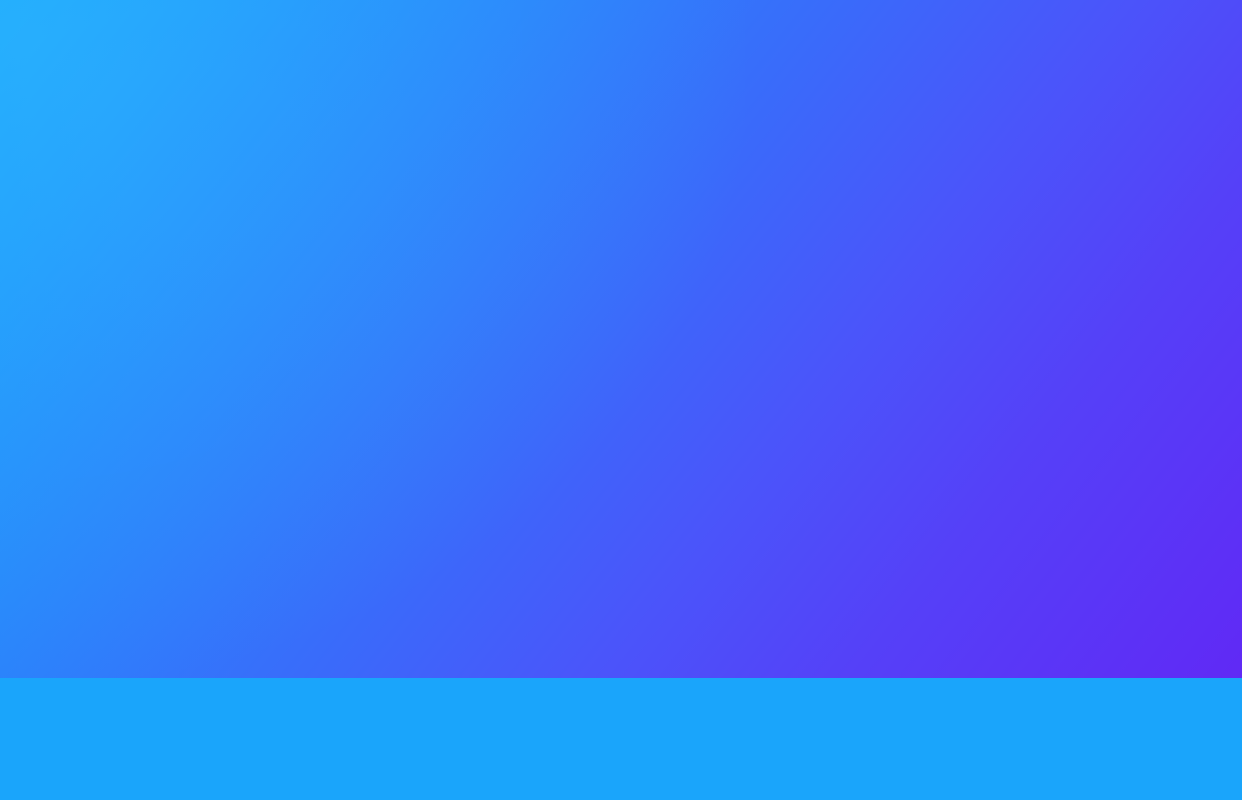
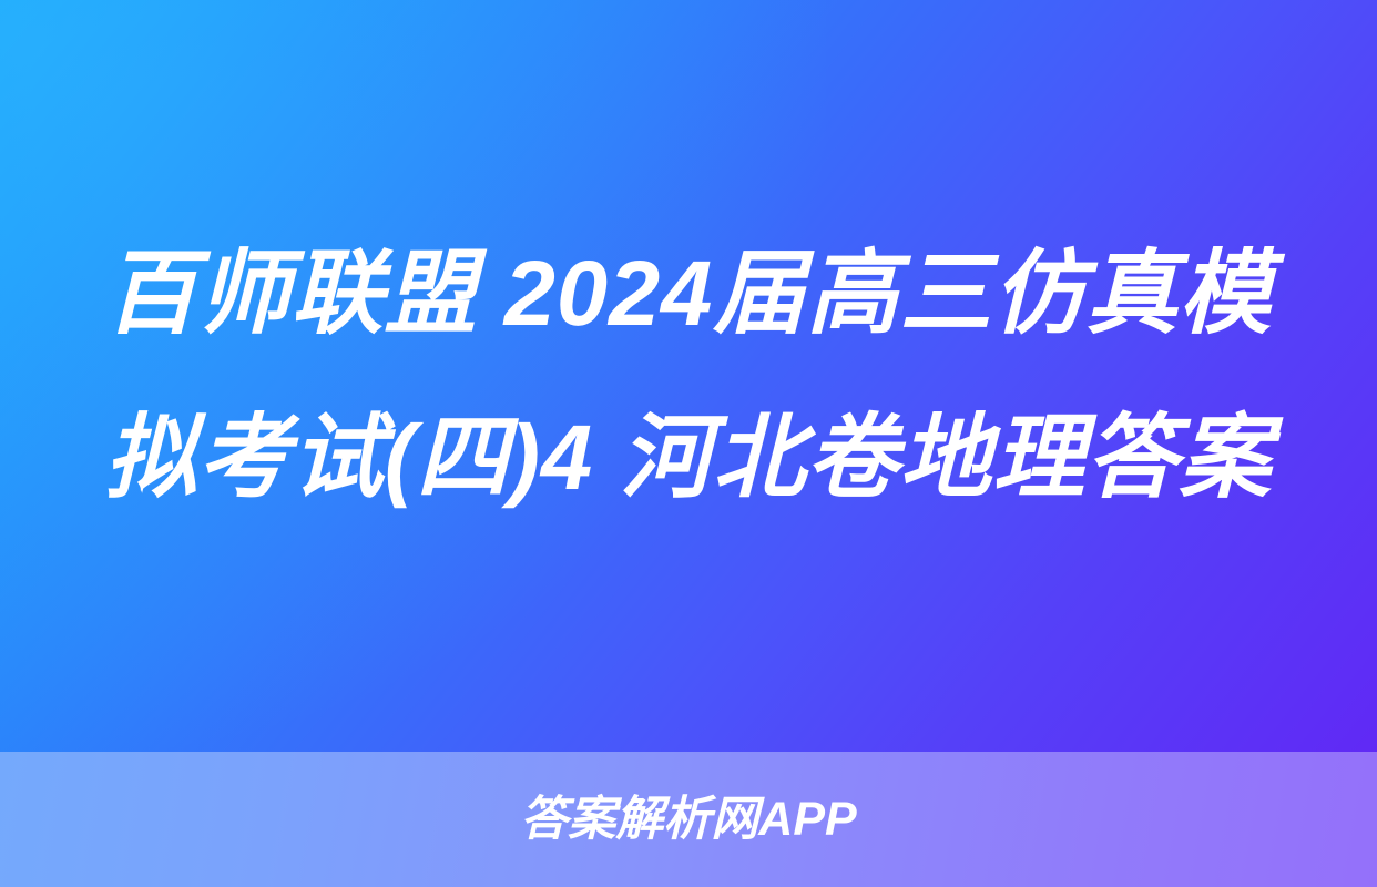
+ 百师联盟 2024届高三仿真模拟考试(四)4 河北卷地理答案
+ 答案解析网APP
